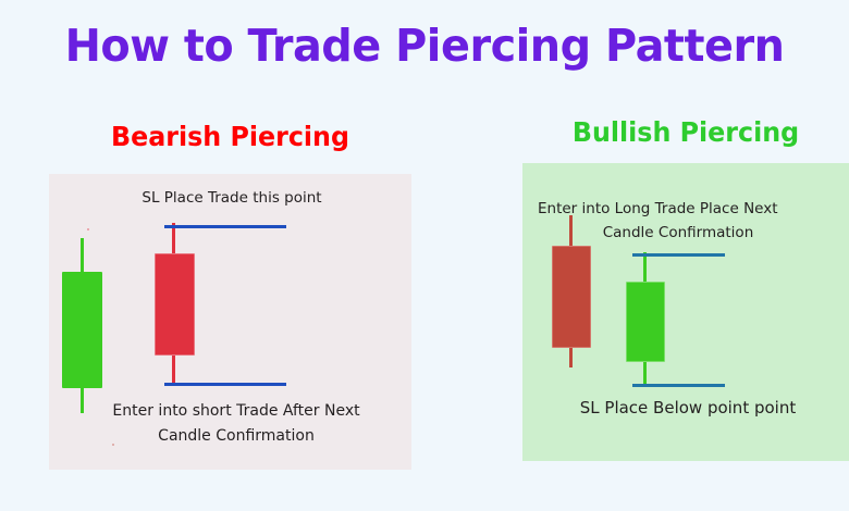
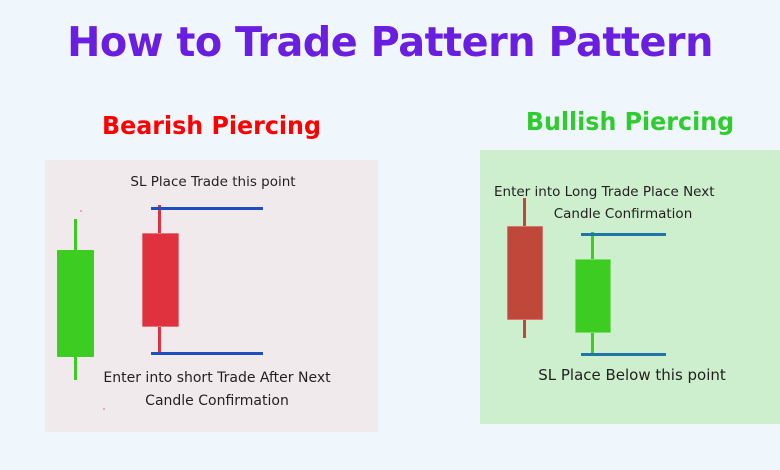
- How to Trade Piercing Pattern
+ How to Trade Pattern Pattern
  Bearish Piercing
  SL Place Trade this point
  Enter into short Trade After Next
  Candle Confirmation
  Bullish Piercing
  Enter into Long Trade Place Next
  Candle Confirmation
- SL Place Below point point
+ SL Place Below this point
